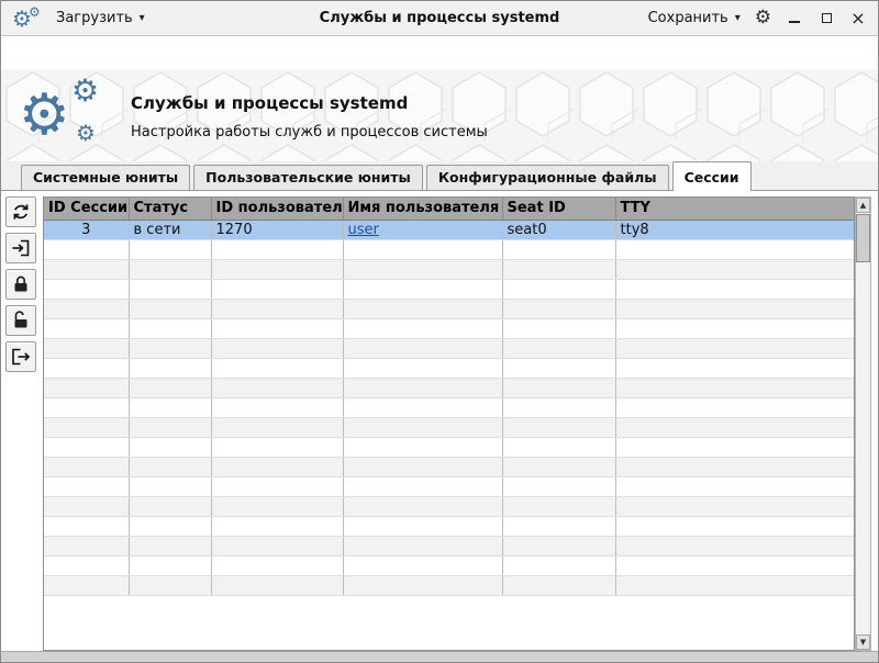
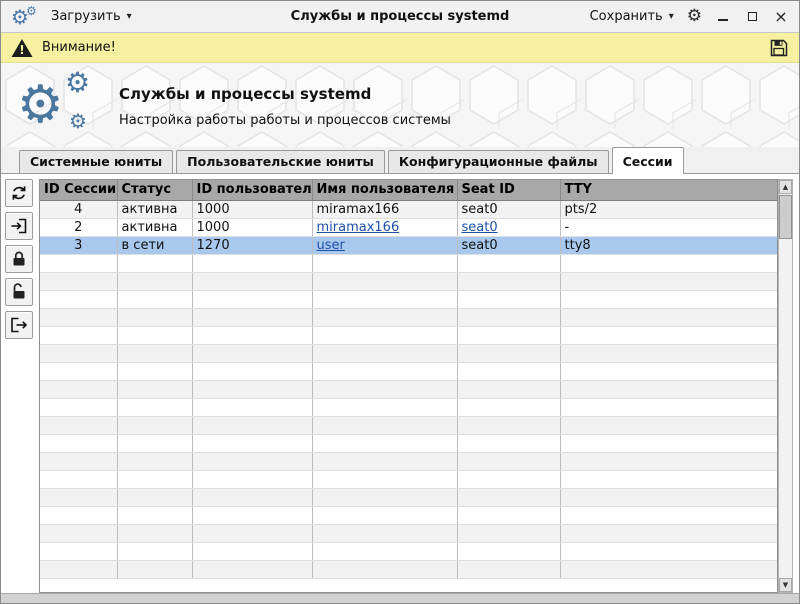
  ⚙
  ⚙
  Загрузить
  ▾
  Службы и процессы systemd
  Сохранить
  ▾
  ⚙
  ×
+ !
+ Внимание!
  ⚙
  ⚙
  ⚙
  Службы и процессы systemd
- Настройка работы служб и процессов системы
+ Настройка работы работы и процессов системы
  Системные юниты
  Пользовательские юниты
  Конфигурационные файлы
  Сессии
  ID Сессии	Статус	ID пользовател	Имя пользователя	Seat ID	TTY
+ 4	активна	1000	miramax166	seat0	pts/2
+ 2	активна	1000	miramax166	seat0	-
  3	в сети	1270	user	seat0	tty8
  ▲
  ▼
